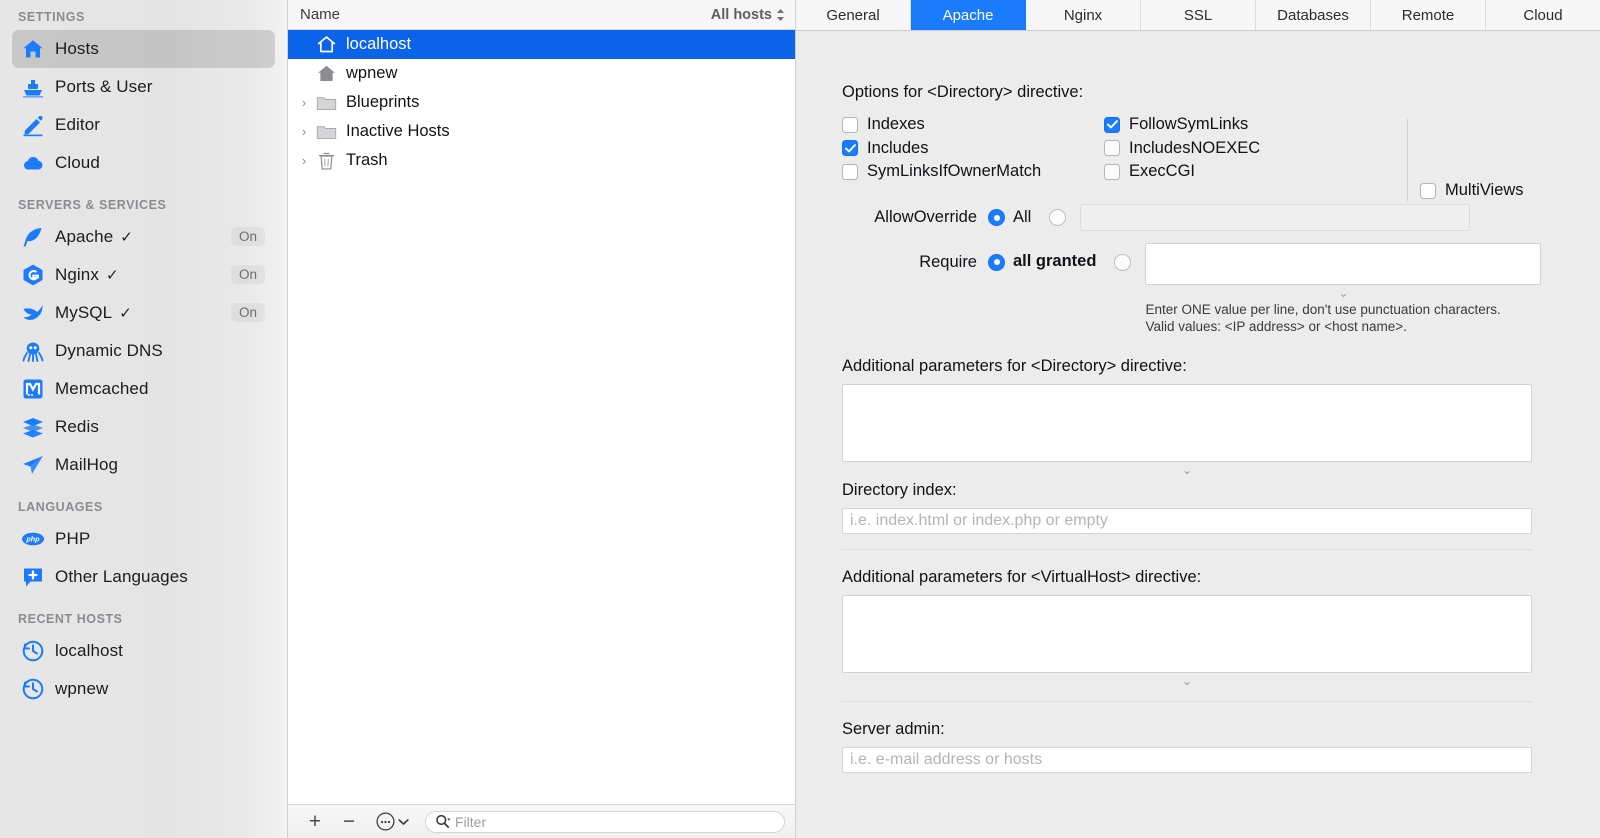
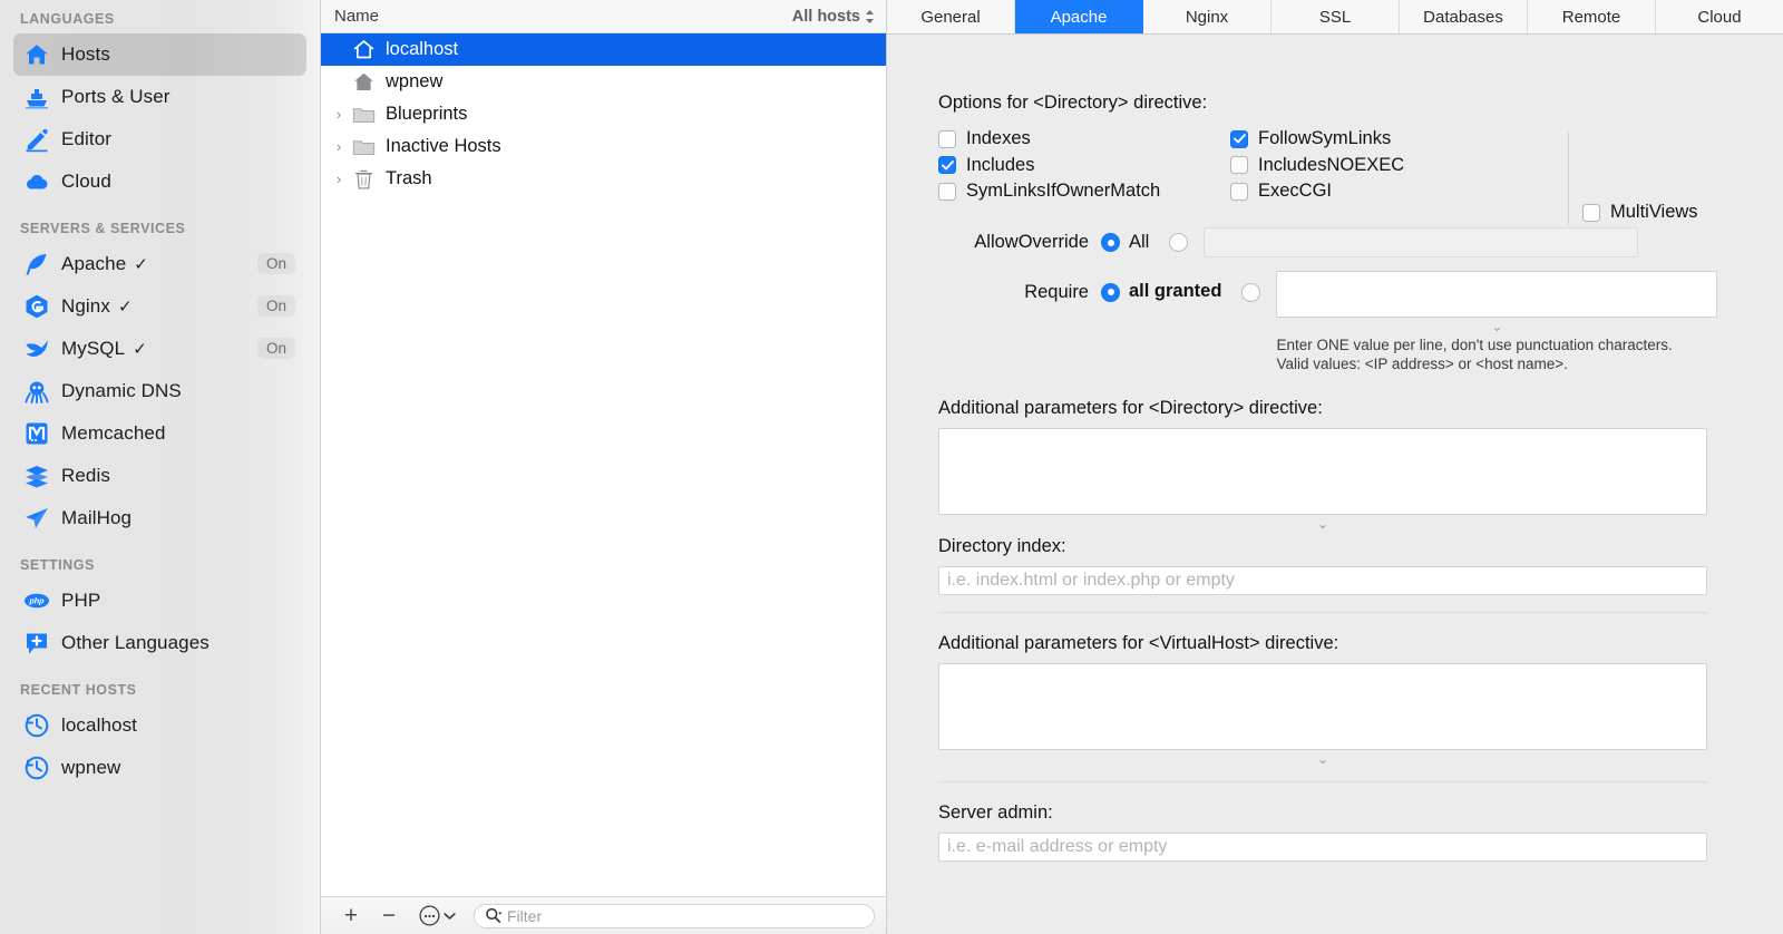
- SETTINGS
+ LANGUAGES
  Hosts
  Ports & User
  Editor
  Cloud
  SERVERS & SERVICES
  Apache
  ✓
  On
  Nginx
  ✓
  On
  MySQL
  ✓
  On
  Dynamic DNS
  Memcached
  Redis
  MailHog
- LANGUAGES
+ SETTINGS
  php
  PHP
  Other Languages
  RECENT HOSTS
  localhost
  wpnew
  Name
  All hosts
  localhost
  wpnew
  ›
  Blueprints
  ›
  Inactive Hosts
  ›
  Trash
  +
  −
  Filter
  General
  Apache
  Nginx
  SSL
  Databases
  Remote
  Cloud
  Options for <Directory> directive:
  Indexes
  Includes
  SymLinksIfOwnerMatch
  FollowSymLinks
  IncludesNOEXEC
  ExecCGI
  MultiViews
  AllowOverride
  All
  Require
  all granted
  ⌄
  Enter ONE value per line, don't use punctuation characters.
  Valid values: <IP address> or <host name>.
  Additional parameters for <Directory> directive:
  ⌄
  Directory index:
  i.e. index.html or index.php or empty
  Additional parameters for <VirtualHost> directive:
  ⌄
  Server admin:
- i.e. e-mail address or hosts
+ i.e. e-mail address or empty
